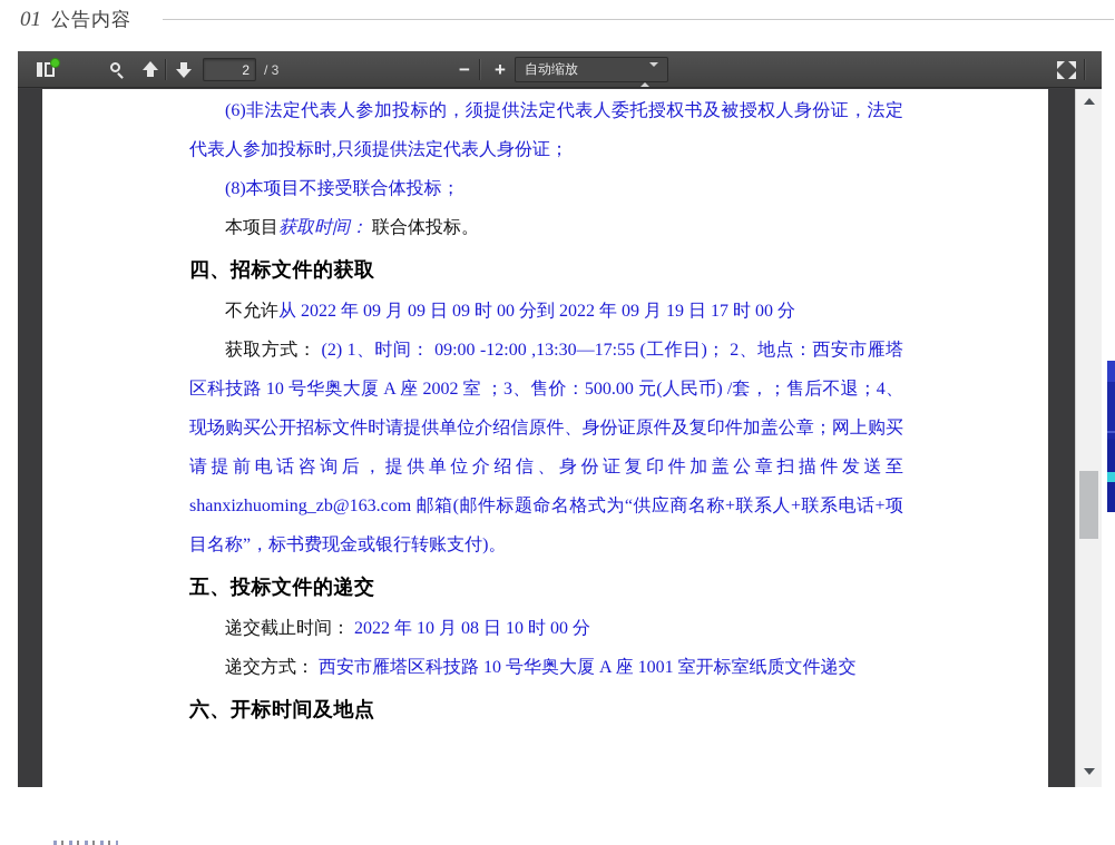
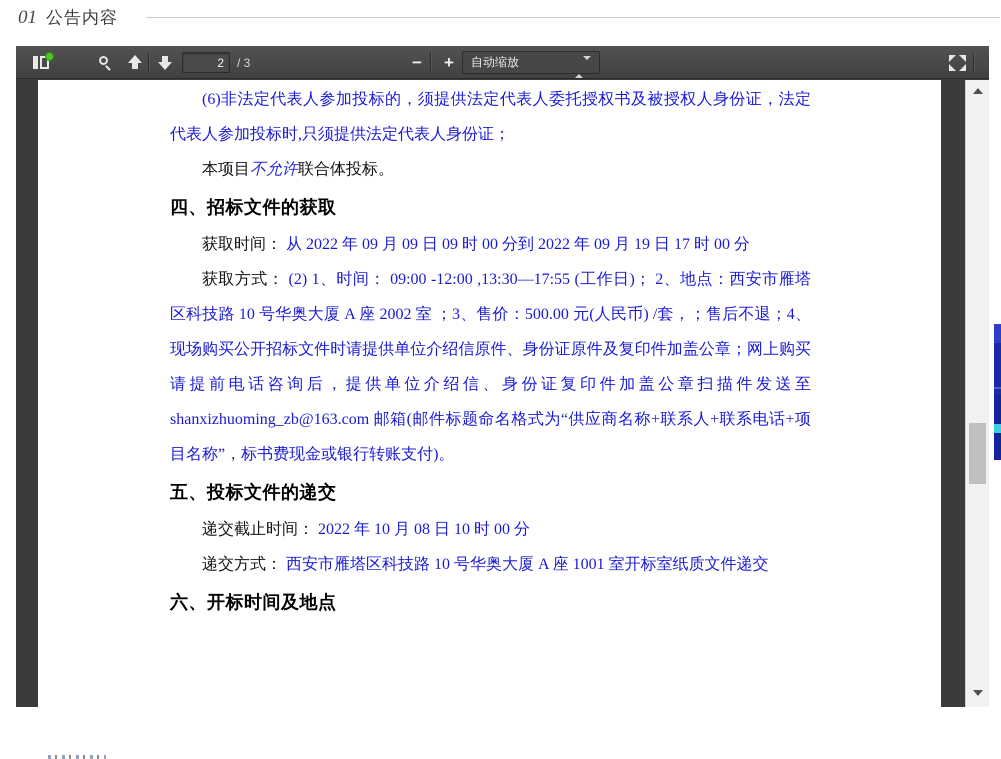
  01
  公告内容
  2
  / 3
  −
  +
  自动缩放
  (6)非法定代表人参加投标的，须提供法定代表人委托授权书及被授权人身份证，法定代表人参加投标时,只须提供法定代表人身份证；
- (8)本项目不接受联合体投标；
- 本项目获取时间： 联合体投标。
+ 本项目不允许联合体投标。
  四、招标文件的获取
- 不允许从 2022 年 09 月 09 日 09 时 00 分到 2022 年 09 月 19 日 17 时 00 分
+ 获取时间： 从 2022 年 09 月 09 日 09 时 00 分到 2022 年 09 月 19 日 17 时 00 分
  获取方式： (2) 1、时间： 09:00 -12:00 ,13:30—17:55 (工作日)； 2、地点：西安市雁塔区科技路 10 号华奥大厦 A 座 2002 室 ；3、售价：500.00 元(人民币) /套，；售后不退；4、现场购买公开招标文件时请提供单位介绍信原件、身份证原件及复印件加盖公章；网上购买请提前电话咨询后，提供单位介绍信、身份证复印件加盖公章扫描件发送至 shanxizhuoming_zb@163.com 邮箱(邮件标题命名格式为“供应商名称+联系人+联系电话+项目名称”，标书费现金或银行转账支付)。
  五、投标文件的递交
  递交截止时间： 2022 年 10 月 08 日 10 时 00 分
  递交方式： 西安市雁塔区科技路 10 号华奥大厦 A 座 1001 室开标室纸质文件递交
  六、开标时间及地点
